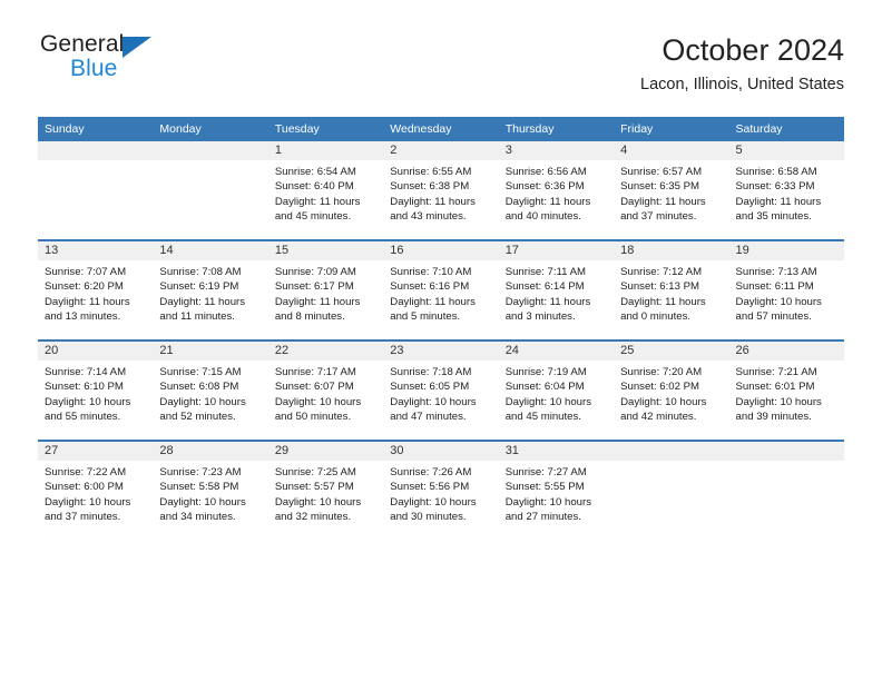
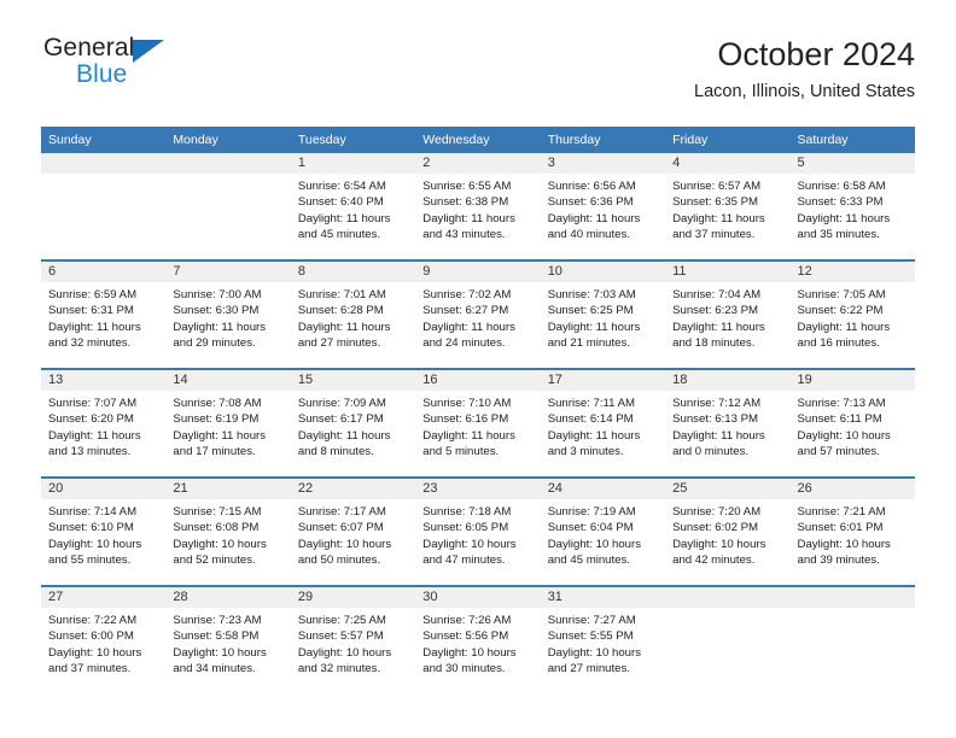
  General
  Blue
  October 2024
  Lacon, Illinois, United States
  Sunday	Monday	Tuesday	Wednesday	Thursday	Friday	Saturday
  		1 Sunrise: 6:54 AM Sunset: 6:40 PM Daylight: 11 hours and 45 minutes.	2 Sunrise: 6:55 AM Sunset: 6:38 PM Daylight: 11 hours and 43 minutes.	3 Sunrise: 6:56 AM Sunset: 6:36 PM Daylight: 11 hours and 40 minutes.	4 Sunrise: 6:57 AM Sunset: 6:35 PM Daylight: 11 hours and 37 minutes.	5 Sunrise: 6:58 AM Sunset: 6:33 PM Daylight: 11 hours and 35 minutes.
+ 6 Sunrise: 6:59 AM Sunset: 6:31 PM Daylight: 11 hours and 32 minutes.	7 Sunrise: 7:00 AM Sunset: 6:30 PM Daylight: 11 hours and 29 minutes.	8 Sunrise: 7:01 AM Sunset: 6:28 PM Daylight: 11 hours and 27 minutes.	9 Sunrise: 7:02 AM Sunset: 6:27 PM Daylight: 11 hours and 24 minutes.	10 Sunrise: 7:03 AM Sunset: 6:25 PM Daylight: 11 hours and 21 minutes.	11 Sunrise: 7:04 AM Sunset: 6:23 PM Daylight: 11 hours and 18 minutes.	12 Sunrise: 7:05 AM Sunset: 6:22 PM Daylight: 11 hours and 16 minutes.
- 13 Sunrise: 7:07 AM Sunset: 6:20 PM Daylight: 11 hours and 13 minutes.	14 Sunrise: 7:08 AM Sunset: 6:19 PM Daylight: 11 hours and 11 minutes.	15 Sunrise: 7:09 AM Sunset: 6:17 PM Daylight: 11 hours and 8 minutes.	16 Sunrise: 7:10 AM Sunset: 6:16 PM Daylight: 11 hours and 5 minutes.	17 Sunrise: 7:11 AM Sunset: 6:14 PM Daylight: 11 hours and 3 minutes.	18 Sunrise: 7:12 AM Sunset: 6:13 PM Daylight: 11 hours and 0 minutes.	19 Sunrise: 7:13 AM Sunset: 6:11 PM Daylight: 10 hours and 57 minutes.
+ 13 Sunrise: 7:07 AM Sunset: 6:20 PM Daylight: 11 hours and 13 minutes.	14 Sunrise: 7:08 AM Sunset: 6:19 PM Daylight: 11 hours and 17 minutes.	15 Sunrise: 7:09 AM Sunset: 6:17 PM Daylight: 11 hours and 8 minutes.	16 Sunrise: 7:10 AM Sunset: 6:16 PM Daylight: 11 hours and 5 minutes.	17 Sunrise: 7:11 AM Sunset: 6:14 PM Daylight: 11 hours and 3 minutes.	18 Sunrise: 7:12 AM Sunset: 6:13 PM Daylight: 11 hours and 0 minutes.	19 Sunrise: 7:13 AM Sunset: 6:11 PM Daylight: 10 hours and 57 minutes.
  20 Sunrise: 7:14 AM Sunset: 6:10 PM Daylight: 10 hours and 55 minutes.	21 Sunrise: 7:15 AM Sunset: 6:08 PM Daylight: 10 hours and 52 minutes.	22 Sunrise: 7:17 AM Sunset: 6:07 PM Daylight: 10 hours and 50 minutes.	23 Sunrise: 7:18 AM Sunset: 6:05 PM Daylight: 10 hours and 47 minutes.	24 Sunrise: 7:19 AM Sunset: 6:04 PM Daylight: 10 hours and 45 minutes.	25 Sunrise: 7:20 AM Sunset: 6:02 PM Daylight: 10 hours and 42 minutes.	26 Sunrise: 7:21 AM Sunset: 6:01 PM Daylight: 10 hours and 39 minutes.
  27 Sunrise: 7:22 AM Sunset: 6:00 PM Daylight: 10 hours and 37 minutes.	28 Sunrise: 7:23 AM Sunset: 5:58 PM Daylight: 10 hours and 34 minutes.	29 Sunrise: 7:25 AM Sunset: 5:57 PM Daylight: 10 hours and 32 minutes.	30 Sunrise: 7:26 AM Sunset: 5:56 PM Daylight: 10 hours and 30 minutes.	31 Sunrise: 7:27 AM Sunset: 5:55 PM Daylight: 10 hours and 27 minutes.
